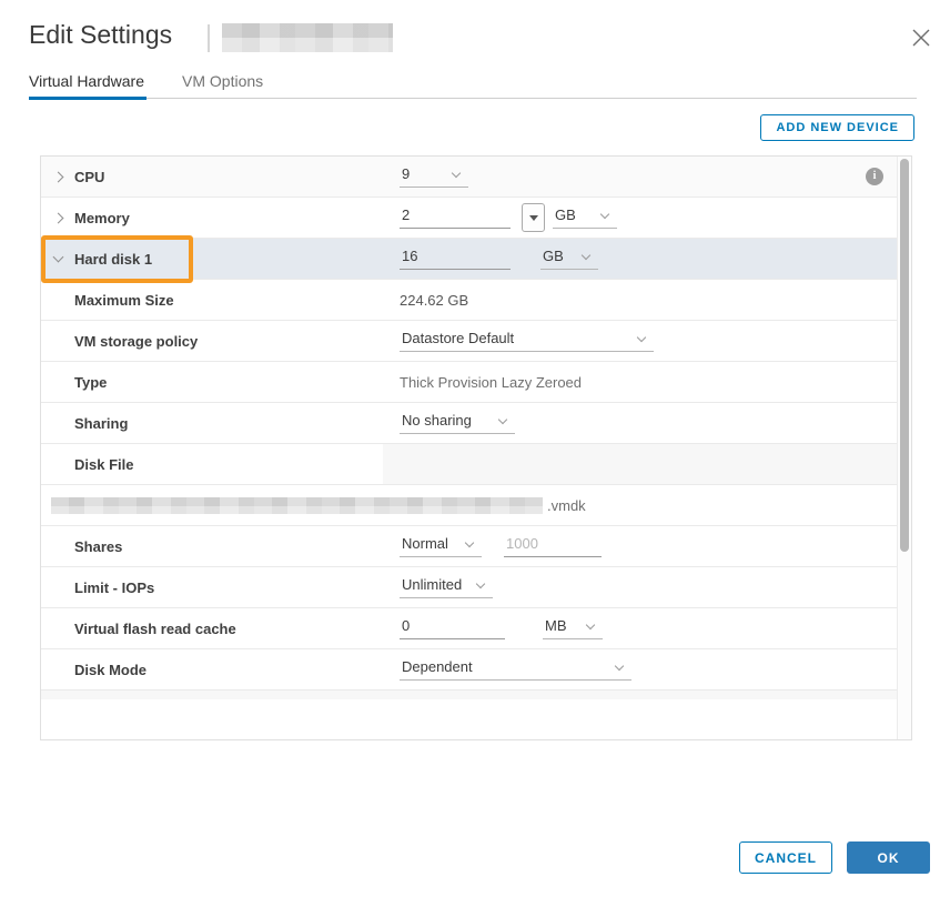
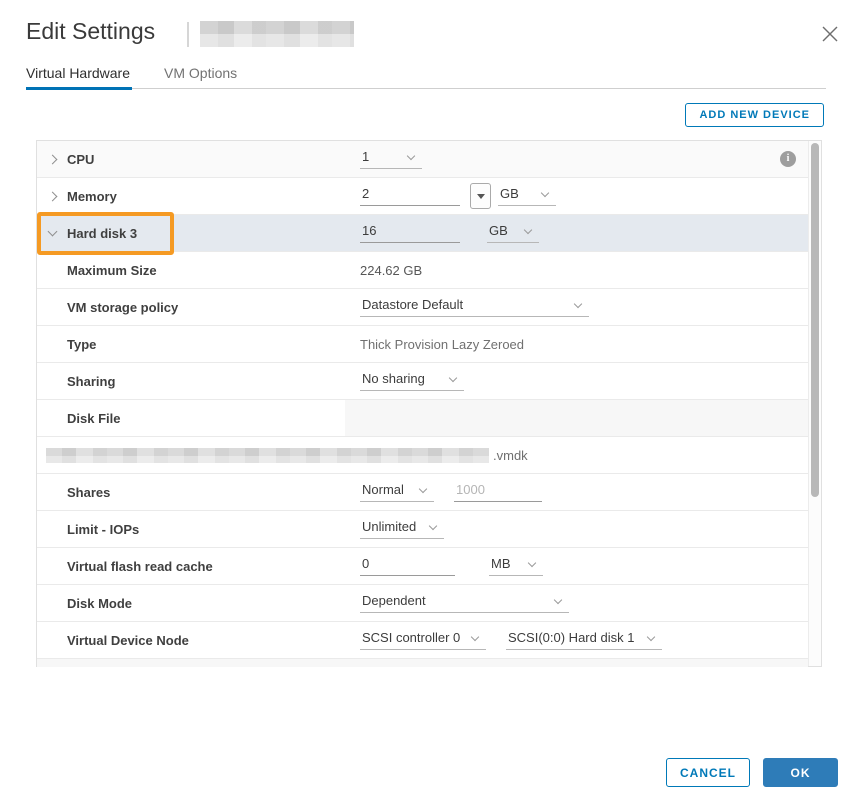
  Edit Settings
  Virtual Hardware
  VM Options
  ADD NEW DEVICE
  CPU
- 9
+ 1
  i
  Memory
  2
  GB
- Hard disk 1
+ Hard disk 3
  16
  GB
  Maximum Size
  224.62 GB
  VM storage policy
  Datastore Default
  Type
  Thick Provision Lazy Zeroed
  Sharing
  No sharing
  Disk File
  .vmdk
  Shares
  Normal
  1000
  Limit - IOPs
  Unlimited
  Virtual flash read cache
  0
  MB
  Disk Mode
  Dependent
+ Virtual Device Node
+ SCSI controller 0
+ SCSI(0:0) Hard disk 1
  CANCEL
  OK
